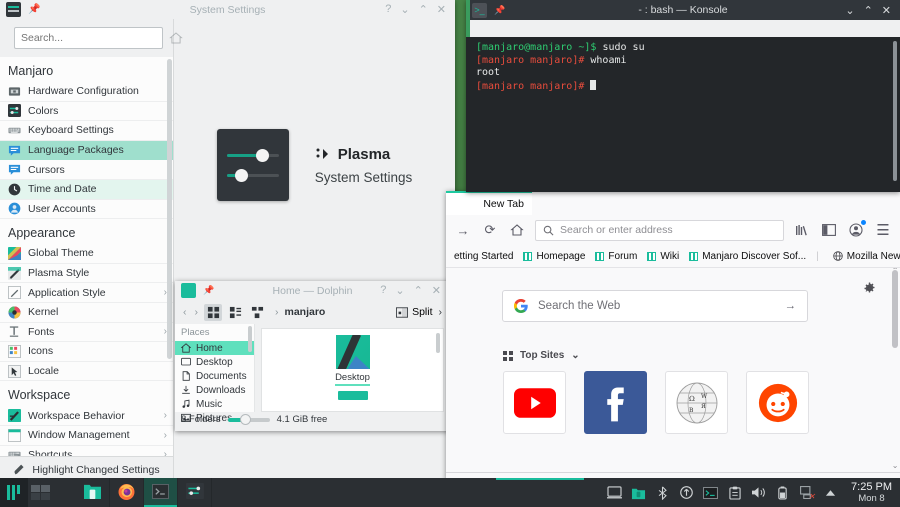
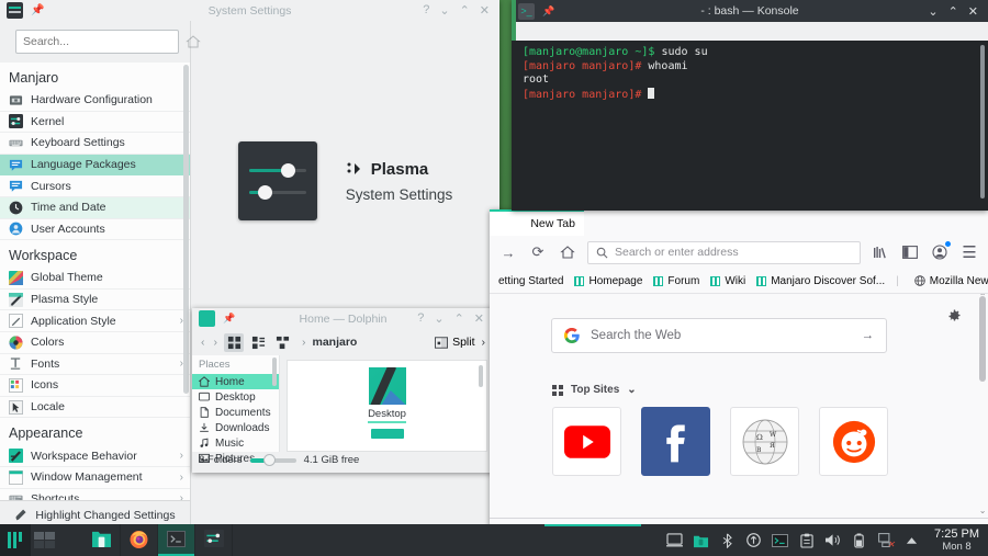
  📌
  System Settings
  ?
  ⌄
  ⌃
  ✕
  Search...
  Manjaro
  Hardware Configuration
- Colors
+ Kernel
  Keyboard Settings
  Language Packages
  Cursors
  Time and Date
  User Accounts
- Appearance
+ Workspace
  Global Theme
  Plasma Style
  Application Style
  ›
- Kernel
+ Colors
  Fonts
  ›
  Icons
  Locale
- Workspace
+ Appearance
  Workspace Behavior
  ›
  Window Management
  ›
  Shortcuts
  ›
  Highlight Changed Settings
  Plasma
  System Settings
  📌
  Home — Dolphin
  ?
  ⌄
  ⌃
  ✕
  ‹
  ›
  ›
  manjaro
  Split
  ›
  Places
  Home
  Desktop
  Documents
  Downloads
  Music
  Picture
  Desktop
  Folders
  4.1 GiB free
  New Tab
  →
  ⟳
  Search or enter address
  ☰
  etting Started
  Homepage
  Forum
  Wiki
  Manjaro Discover Sof...
  |
  Mozilla New
  Search the Web
  →
  Top Sites
  ⌄
  Ω
  ⌄
  ⌃
  >_
  📌
  - : bash — Konsole
  ⌄
  ⌃
  ✕
  [manjaro@manjaro ~]$ sudo su
  [manjaro manjaro]# whoami
  root
  [manjaro manjaro]#
  ✕
  7:25 PM
  Mon 8
